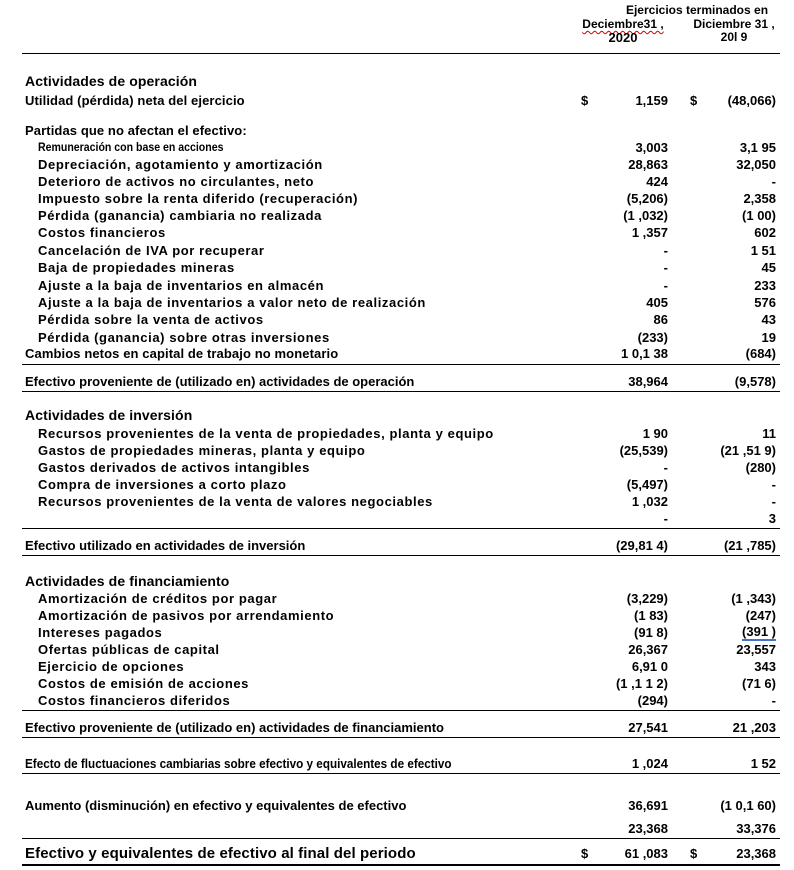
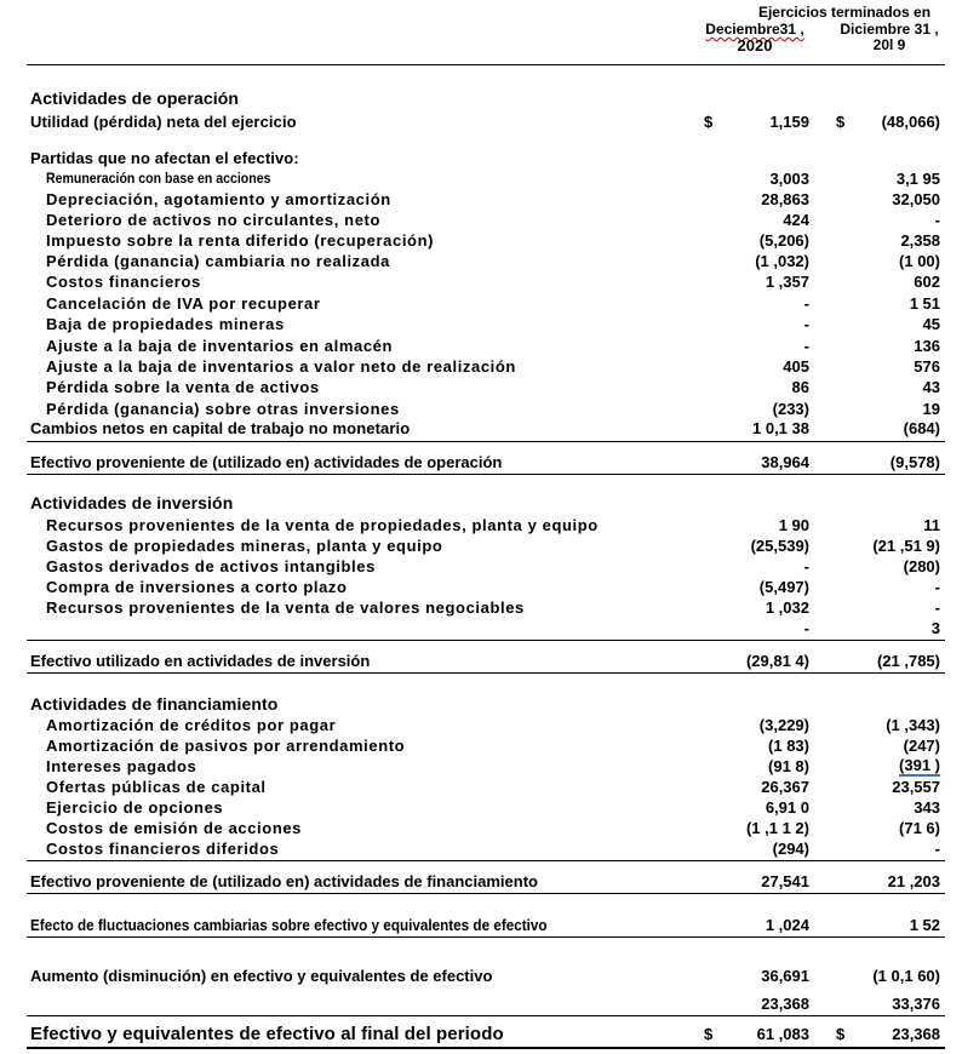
  Ejercicios terminados en
  Deciembre31 ,
  2020
  Diciembre 31 ,
  20l 9
  Actividades de operación
  Utilidad (pérdida) neta del ejercicio
  $
  1,159
  $
  (48,066)
  Partidas que no afectan el efectivo:
  Remuneración con base en acciones
  3,003
  3,1 95
  Depreciación, agotamiento y amortización
  28,863
  32,050
  Deterioro de activos no circulantes, neto
  424
  -
  Impuesto sobre la renta diferido (recuperación)
  (5,206)
  2,358
  Pérdida (ganancia) cambiaria no realizada
  (1 ,032)
  (1 00)
  Costos financieros
  1 ,357
  602
  Cancelación de IVA por recuperar
  -
  1 51
  Baja de propiedades mineras
  -
  45
  Ajuste a la baja de inventarios en almacén
  -
- 233
+ 136
  Ajuste a la baja de inventarios a valor neto de realización
  405
  576
  Pérdida sobre la venta de activos
  86
  43
  Pérdida (ganancia) sobre otras inversiones
  (233)
  19
  Cambios netos en capital de trabajo no monetario
  1 0,1 38
  (684)
  Efectivo proveniente de (utilizado en) actividades de operación
  38,964
  (9,578)
  Actividades de inversión
  Recursos provenientes de la venta de propiedades, planta y equipo
  1 90
  11
  Gastos de propiedades mineras, planta y equipo
  (25,539)
  (21 ,51 9)
  Gastos derivados de activos intangibles
  -
  (280)
  Compra de inversiones a corto plazo
  (5,497)
  -
  Recursos provenientes de la venta de valores negociables
  1 ,032
  -
  -
  3
  Efectivo utilizado en actividades de inversión
  (29,81 4)
  (21 ,785)
  Actividades de financiamiento
  Amortización de créditos por pagar
  (3,229)
  (1 ,343)
  Amortización de pasivos por arrendamiento
  (1 83)
  (247)
  Intereses pagados
  (91 8)
  (391 )
  Ofertas públicas de capital
  26,367
  23,557
  Ejercicio de opciones
  6,91 0
  343
  Costos de emisión de acciones
  (1 ,1 1 2)
  (71 6)
  Costos financieros diferidos
  (294)
  -
  Efectivo proveniente de (utilizado en) actividades de financiamiento
  27,541
  21 ,203
  Efecto de fluctuaciones cambiarias sobre efectivo y equivalentes de efectivo
  1 ,024
  1 52
  Aumento (disminución) en efectivo y equivalentes de efectivo
  36,691
  (1 0,1 60)
  23,368
  33,376
  Efectivo y equivalentes de efectivo al final del periodo
  $
  61 ,083
  $
  23,368
